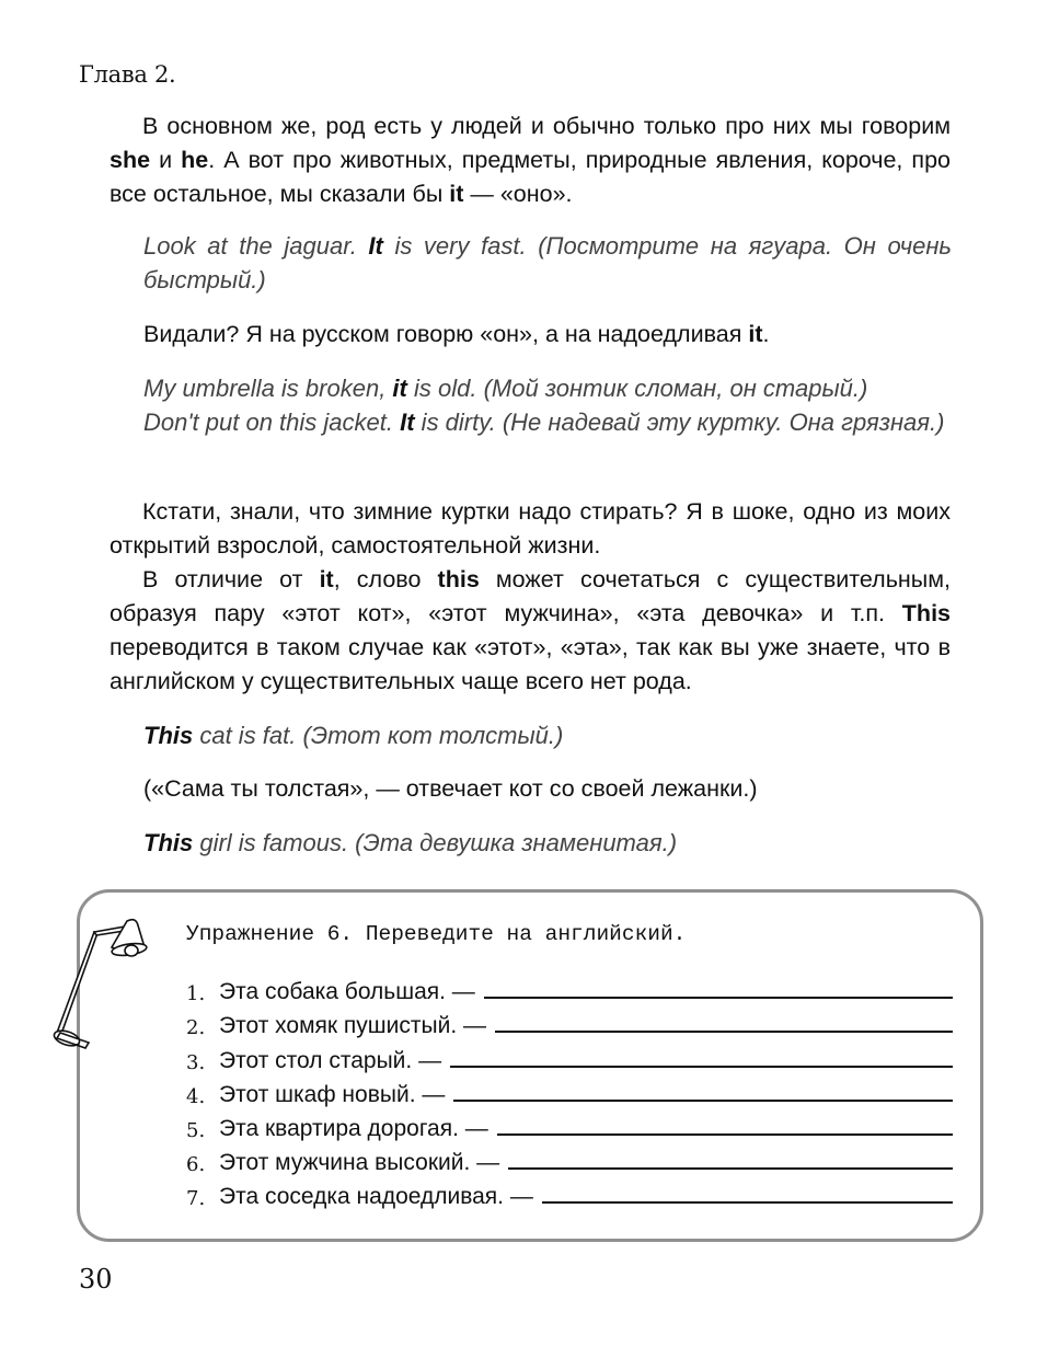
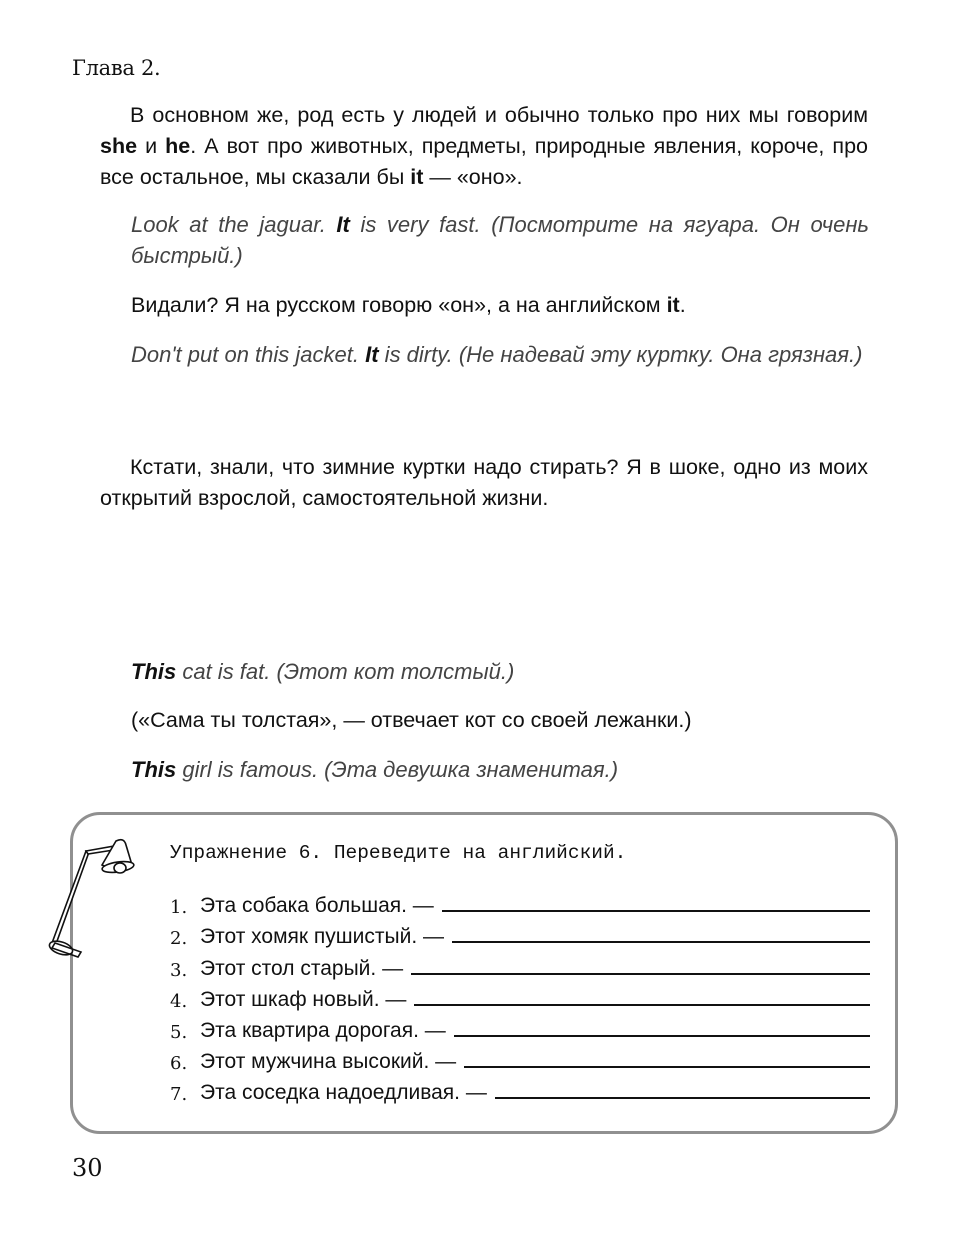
  Глава 2.
  В основном же, род есть у людей и обычно только про них мы говорим she и he. А вот про животных, предметы, природные явления, короче, про все остальное, мы сказали бы it — «оно».
  Look at the jaguar. It is very fast. (Посмотрите на ягуара. Он очень быстрый.)
- Видали? Я на русском говорю «он», а на надоедливая it.
+ Видали? Я на русском говорю «он», а на английском it.
- My umbrella is broken, it is old. (Мой зонтик сломан, он старый.)
  Don't put on this jacket. It is dirty. (Не надевай эту куртку. Она грязная.)
  Кстати, знали, что зимние куртки надо стирать? Я в шоке, одно из моих открытий взрослой, самостоятельной жизни.
- В отличие от it, слово this может сочетаться с существительным, образуя пару «этот кот», «этот мужчина», «эта девочка» и т.п. This переводится в таком случае как «этот», «эта», так как вы уже знаете, что в английском у существительных чаще всего нет рода.
  This cat is fat. (Этот кот толстый.)
  («Сама ты толстая», — отвечает кот со своей лежанки.)
  This girl is famous. (Эта девушка знаменитая.)
  Упражнение 6. Переведите на английский.
  1.
  Эта собака большая. —
  2.
  Этот хомяк пушистый. —
  3.
  Этот стол старый. —
  4.
  Этот шкаф новый. —
  5.
  Эта квартира дорогая. —
  6.
  Этот мужчина высокий. —
  7.
  Эта соседка надоедливая. —
  30
